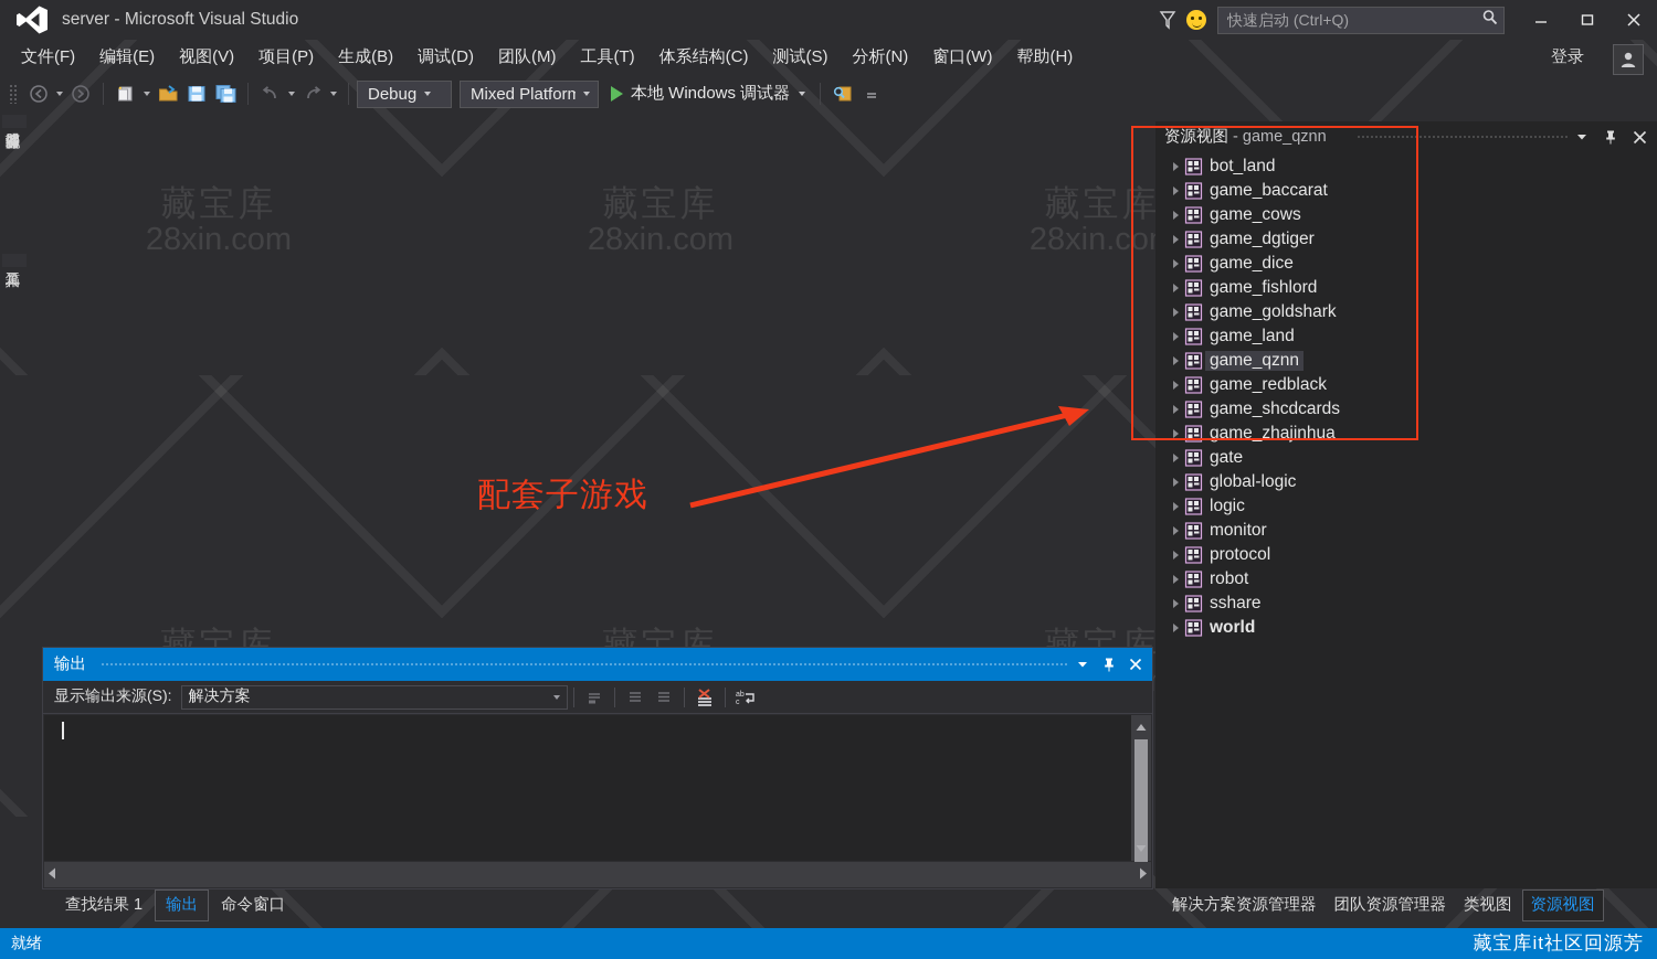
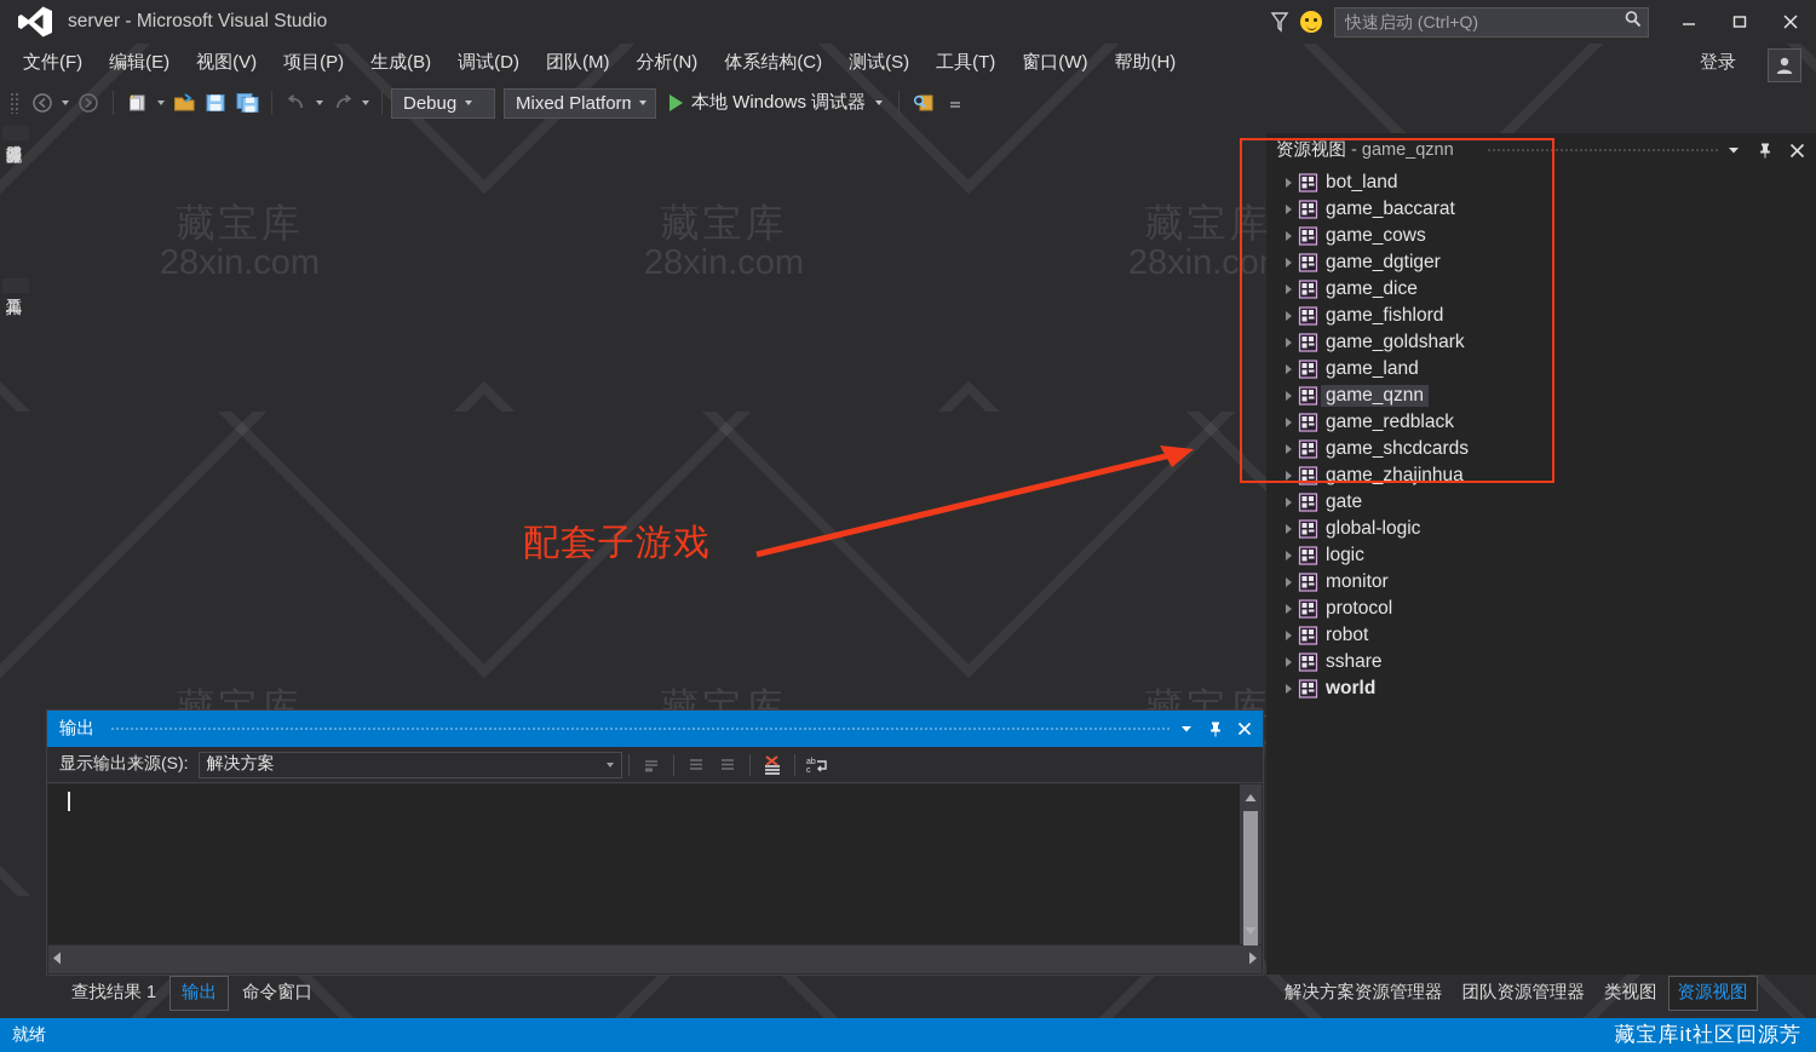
  藏宝库
  28xin.co
  藏宝库
  藏宝库
  藏宝库
  server - Microsoft Visual Studio
  快速启动 (Ctrl+Q)
  文件(F)
  编辑(E)
  视图(V)
  项目(P)
  生成(B)
  调试(D)
  团队(M)
- 工具(T)
+ 分析(N)
  体系结构(C)
  测试(S)
- 分析(N)
+ 工具(T)
  窗口(W)
  帮助(H)
  登录
  Debug
  Mixed Platform
  本地 Windows 调试器
  配套子游戏
  输出
  显示输出来源(S):
  解决方案
  查找结果 1
  输出
  命令窗口
  资源视图 - game_qznn
  bot_land
  game_baccarat
  game_cows
  game_dgtiger
  game_dice
  game_fishlord
  game_goldshark
  game_land
  game_qznn
  game_redblack
  game_shcdcards
  game_zhajinhua
  gate
  global-logic
  logic
  monitor
  protocol
  robot
  sshare
  world
  解决方案资源管理器
  团队资源管理器
  类视图
  资源视图
  就绪
  藏宝库it社区回源芳
